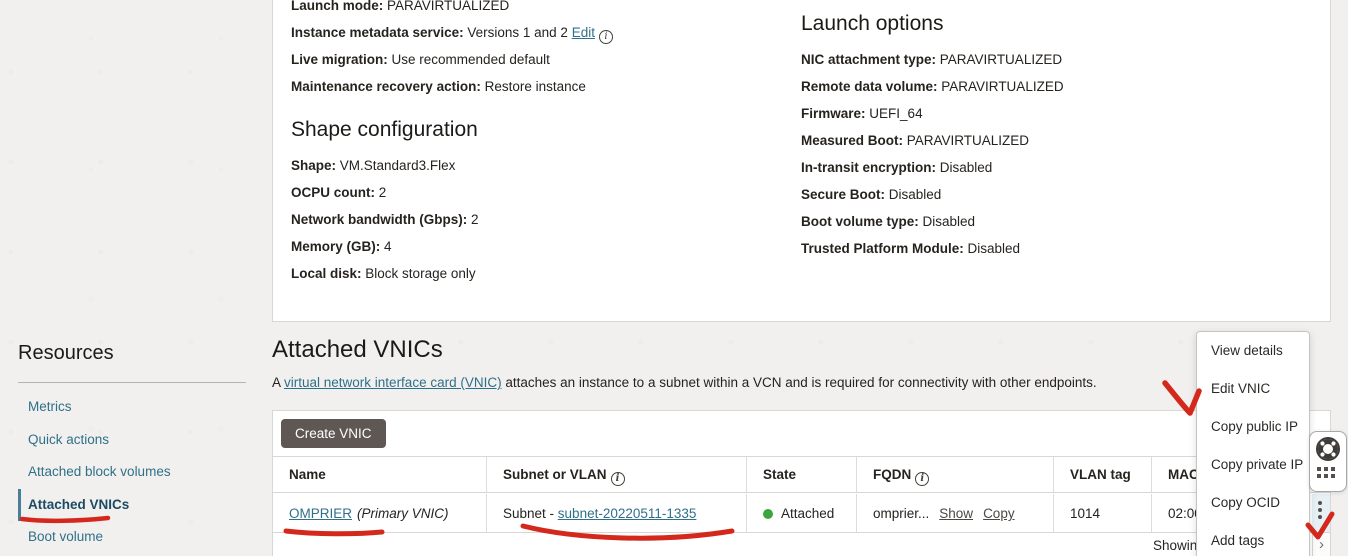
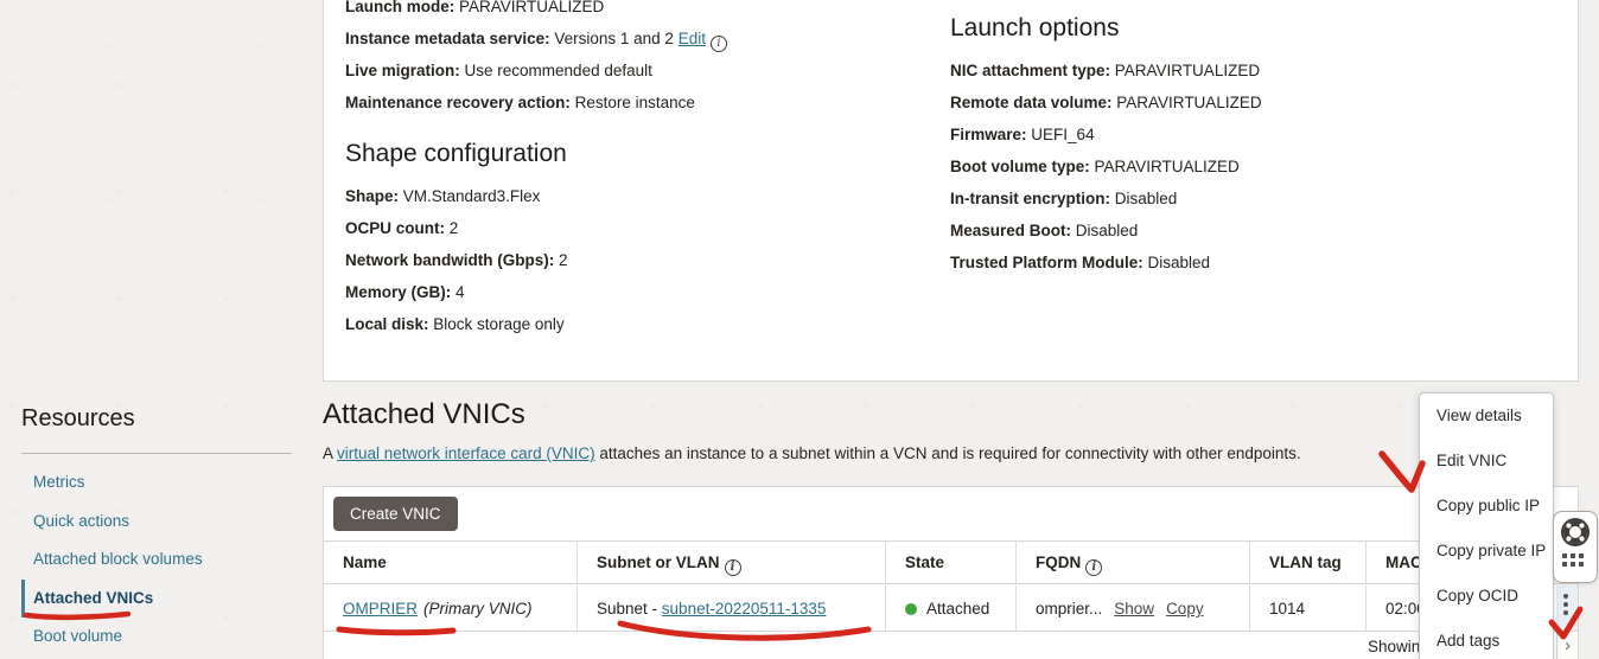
  Launch mode: PARAVIRTUALIZED
  Instance metadata service: Versions 1 and 2 Edit i
  Live migration: Use recommended default
  Maintenance recovery action: Restore instance
  Shape configuration
  Shape: VM.Standard3.Flex
  OCPU count: 2
  Network bandwidth (Gbps): 2
  Memory (GB): 4
  Local disk: Block storage only
  Launch options
  NIC attachment type: PARAVIRTUALIZED
  Remote data volume: PARAVIRTUALIZED
  Firmware: UEFI_64
- Measured Boot: PARAVIRTUALIZED
+ Boot volume type: PARAVIRTUALIZED
  In-transit encryption: Disabled
- Secure Boot: Disabled
- Boot volume type: Disabled
+ Measured Boot: Disabled
  Trusted Platform Module: Disabled
  Resources
  Metrics
  Quick actions
  Attached block volumes
  Attached VNICs
  Boot volume
  Attached VNICs
  A virtual network interface card (VNIC) attaches an instance to a subnet within a VCN and is required for connectivity with other endpoints.
  Create VNIC
  Name
  Subnet or VLAN i
  State
  FQDN i
  VLAN tag
  MAC
  OMPRIER (Primary VNIC)
  Subnet - subnet-20220511-1335
  Attached
  omprier... Show Copy
  1014
  Showin
  ›
  View details
  Edit VNIC
  Copy public IP
  Copy private IP
  Copy OCID
  Add tags
